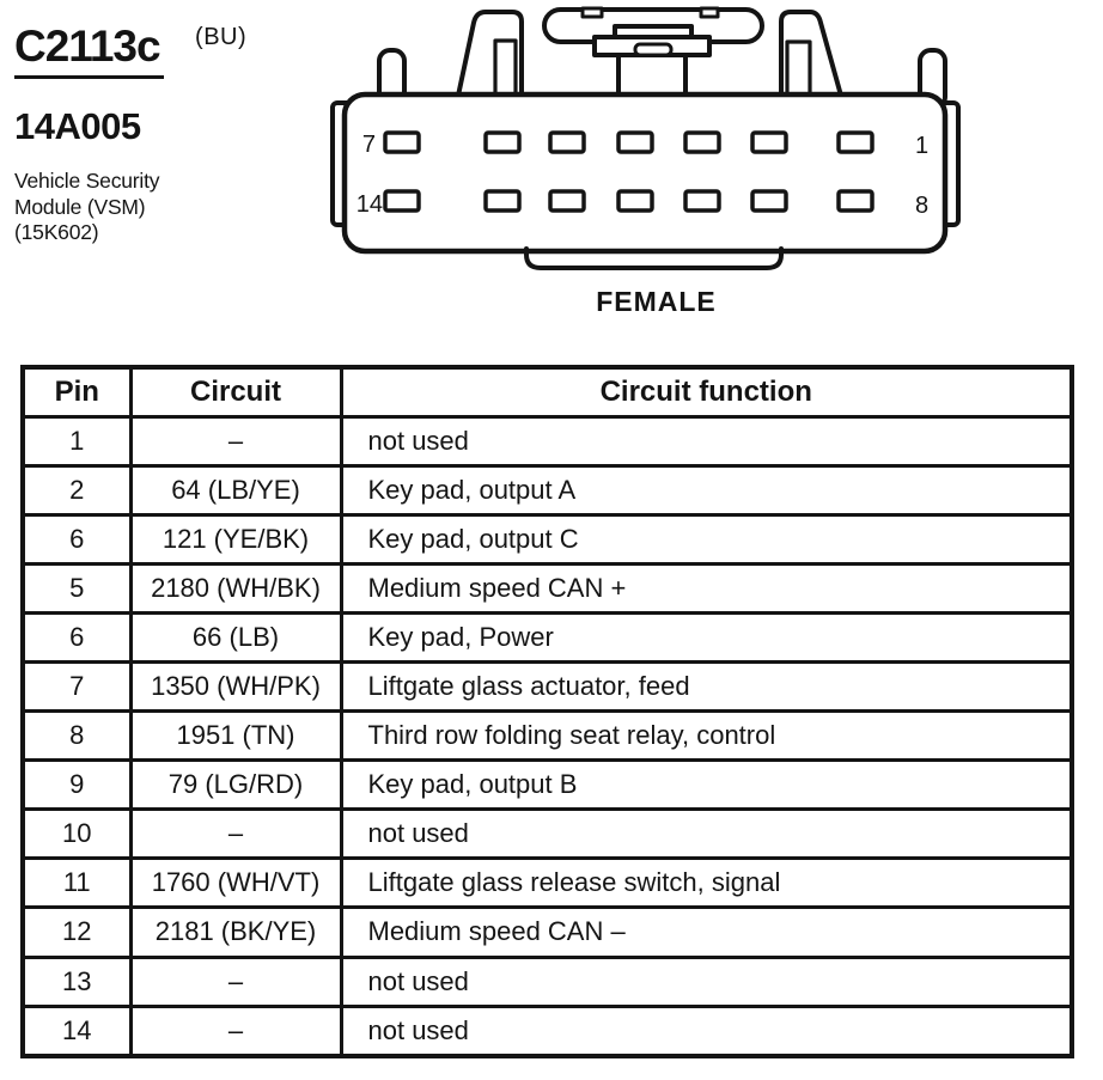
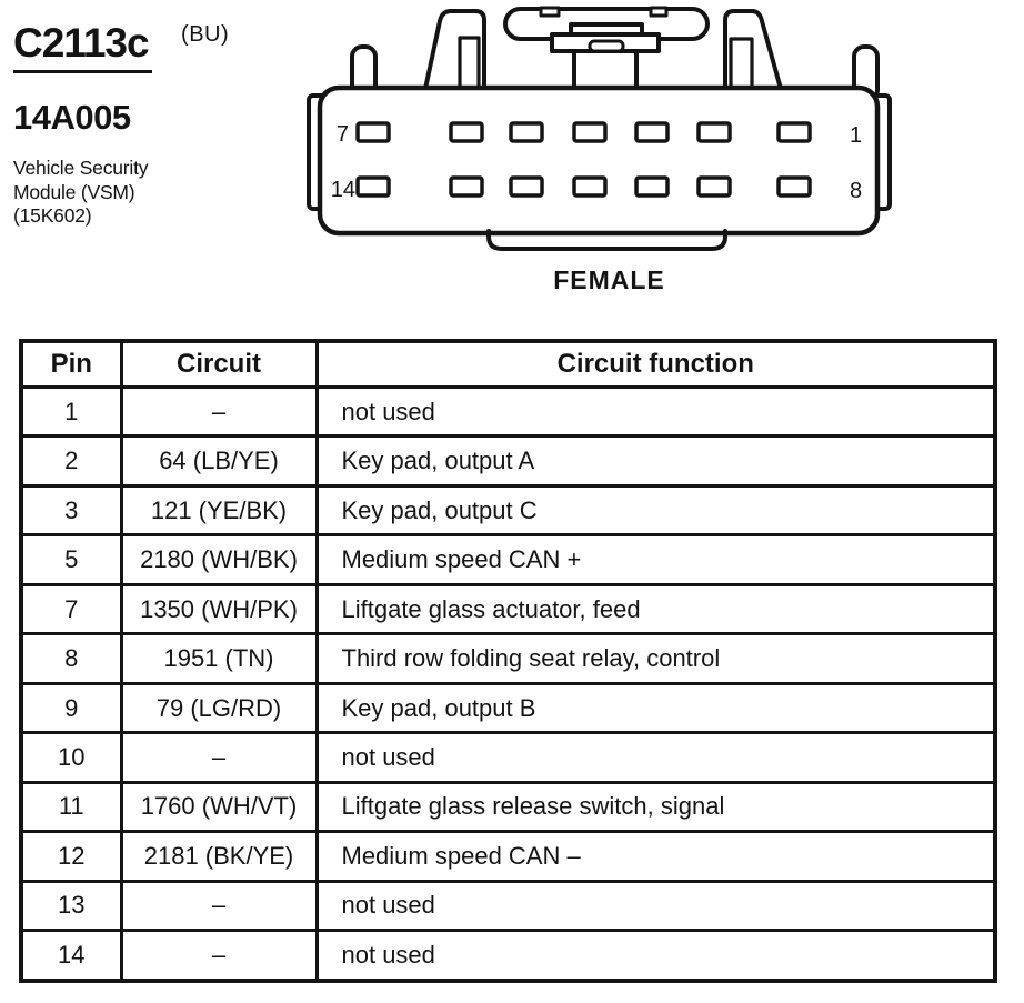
  C2113c (BU)
  14A005
  Vehicle Security
  Module (VSM)
  (15K602)
  7
  1
  14
  8
  FEMALE
  Pin	Circuit	Circuit function
  1	–	not used
  2	64 (LB/YE)	Key pad, output A
- 6	121 (YE/BK)	Key pad, output C
+ 3	121 (YE/BK)	Key pad, output C
  5	2180 (WH/BK)	Medium speed CAN +
- 6	66 (LB)	Key pad, Power
  7	1350 (WH/PK)	Liftgate glass actuator, feed
  8	1951 (TN)	Third row folding seat relay, control
  9	79 (LG/RD)	Key pad, output B
  10	–	not used
  11	1760 (WH/VT)	Liftgate glass release switch, signal
  12	2181 (BK/YE)	Medium speed CAN –
  13	–	not used
  14	–	not used
